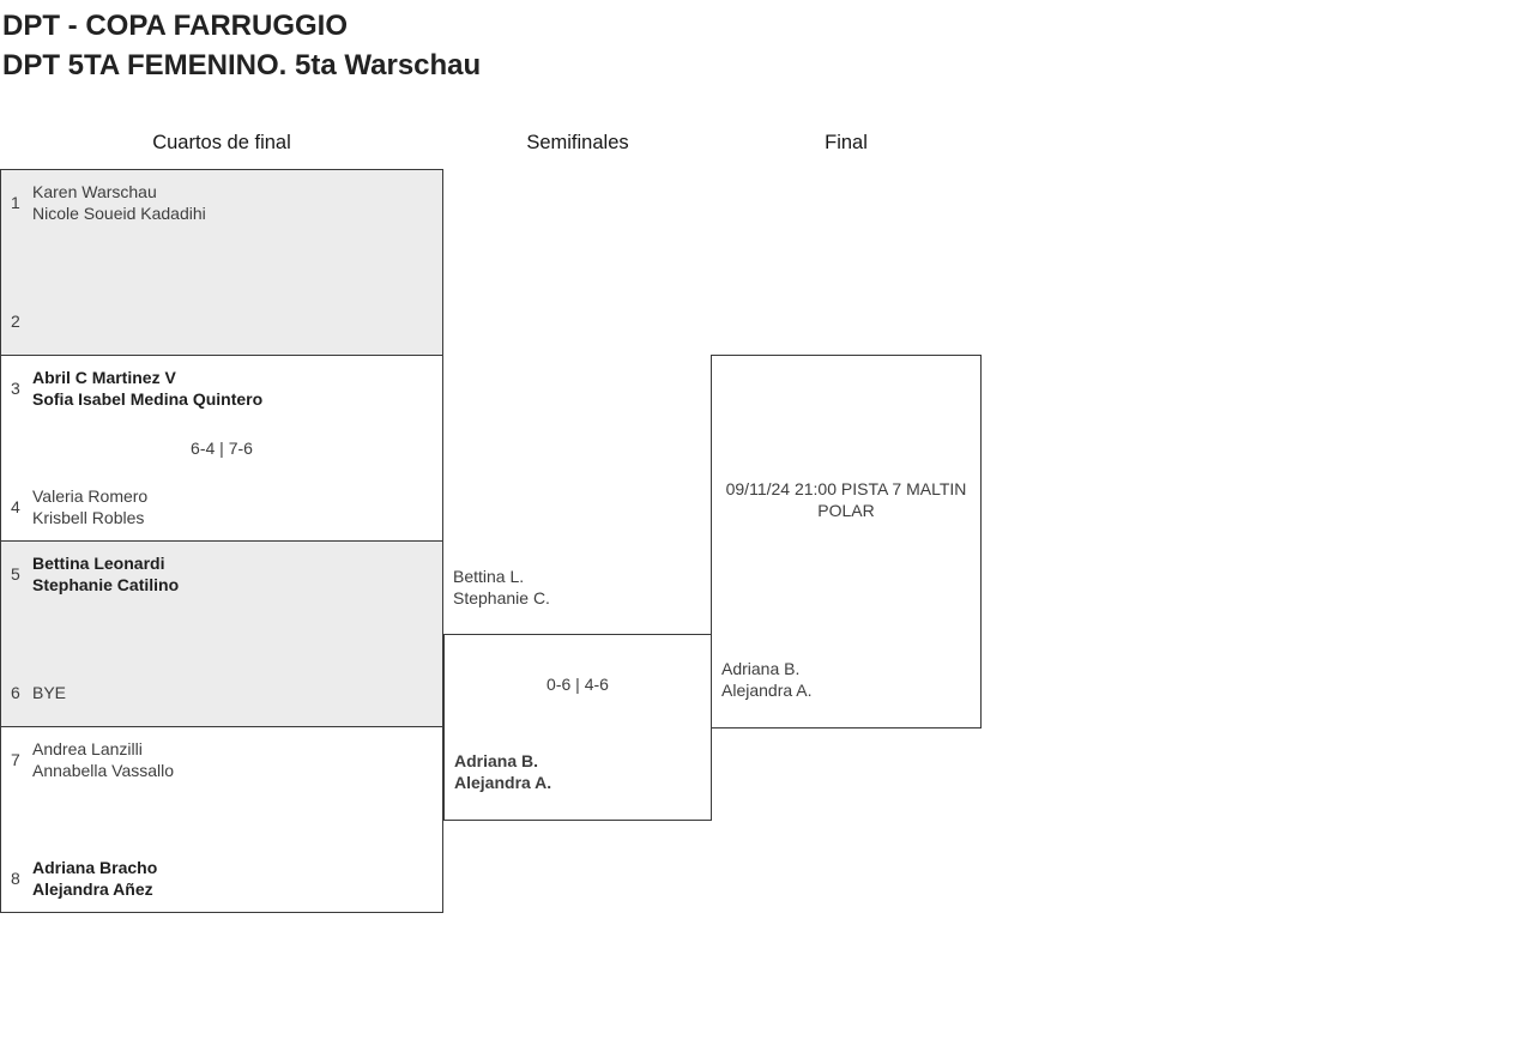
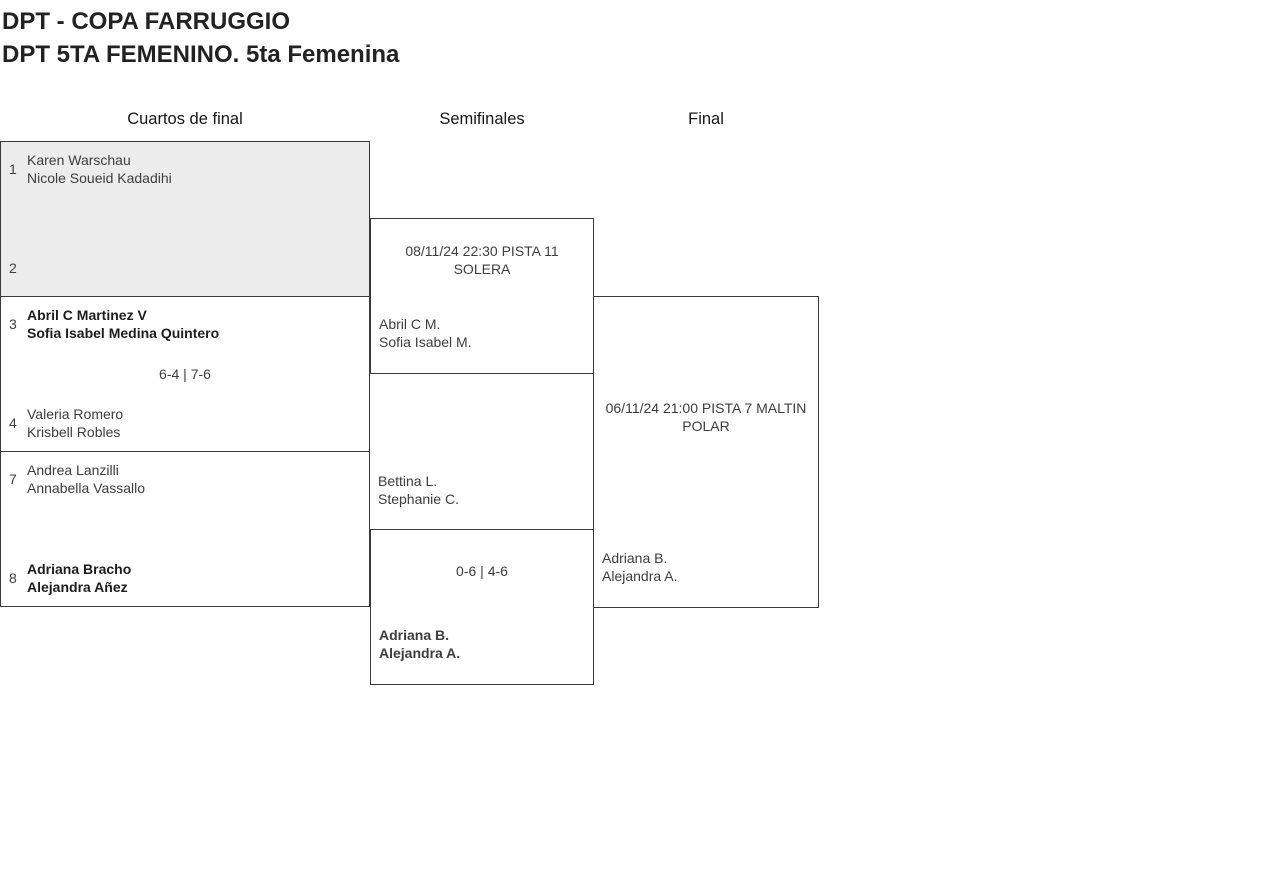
  DPT - COPA FARRUGGIO
- DPT 5TA FEMENINO. 5ta Warschau
+ DPT 5TA FEMENINO. 5ta Femenina
  Cuartos de final
  Semifinales
  Final
  1
  Karen Warschau
  Nicole Soueid Kadadihi
  2
  3
  Abril C Martinez V
  Sofia Isabel Medina Quintero
  6-4 | 7-6
  4
  Valeria Romero
  Krisbell Robles
- 5
- Bettina Leonardi
- Stephanie Catilino
- 6
- BYE
  7
  Andrea Lanzilli
  Annabella Vassallo
  8
  Adriana Bracho
  Alejandra Añez
+ 08/11/24 22:30 PISTA 11 SOLERA
+ Abril C M.
+ Sofia Isabel M.
  Bettina L.
  Stephanie C.
  0-6 | 4-6
  Adriana B.
  Alejandra A.
- 09/11/24 21:00 PISTA 7 MALTIN POLAR
+ 06/11/24 21:00 PISTA 7 MALTIN POLAR
  Adriana B.
  Alejandra A.
